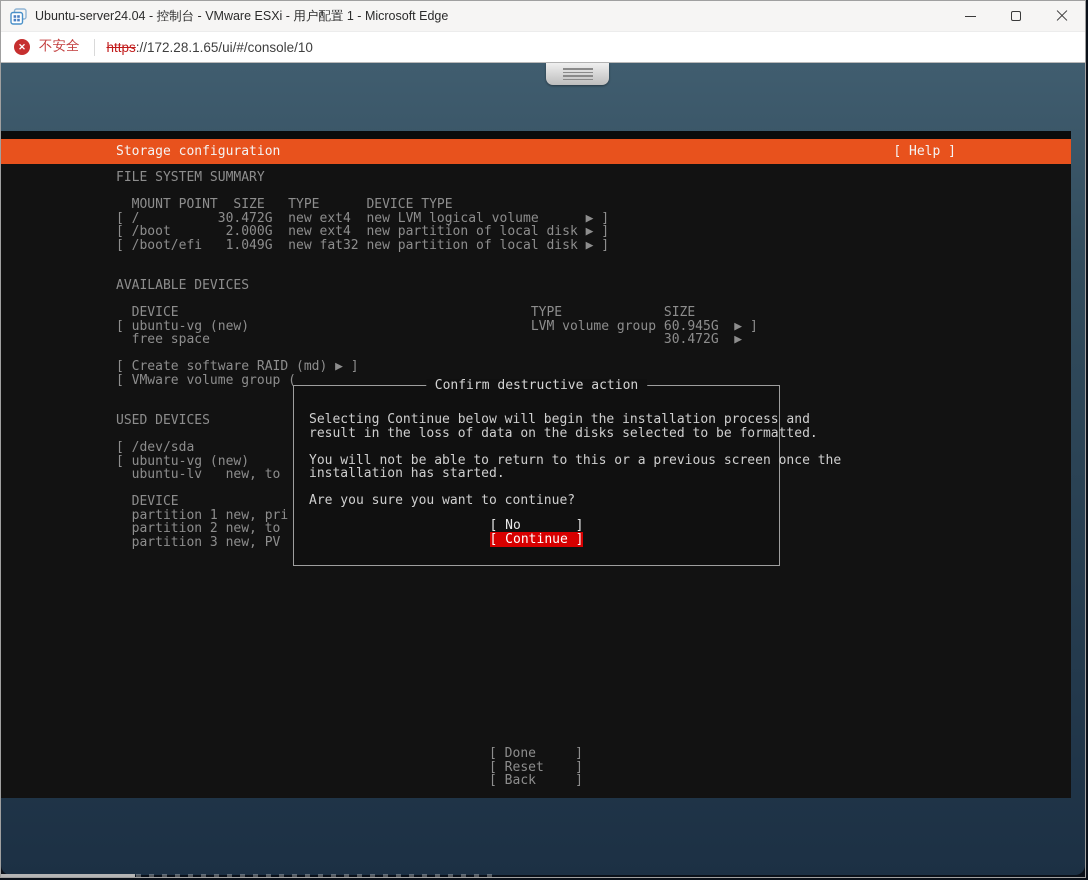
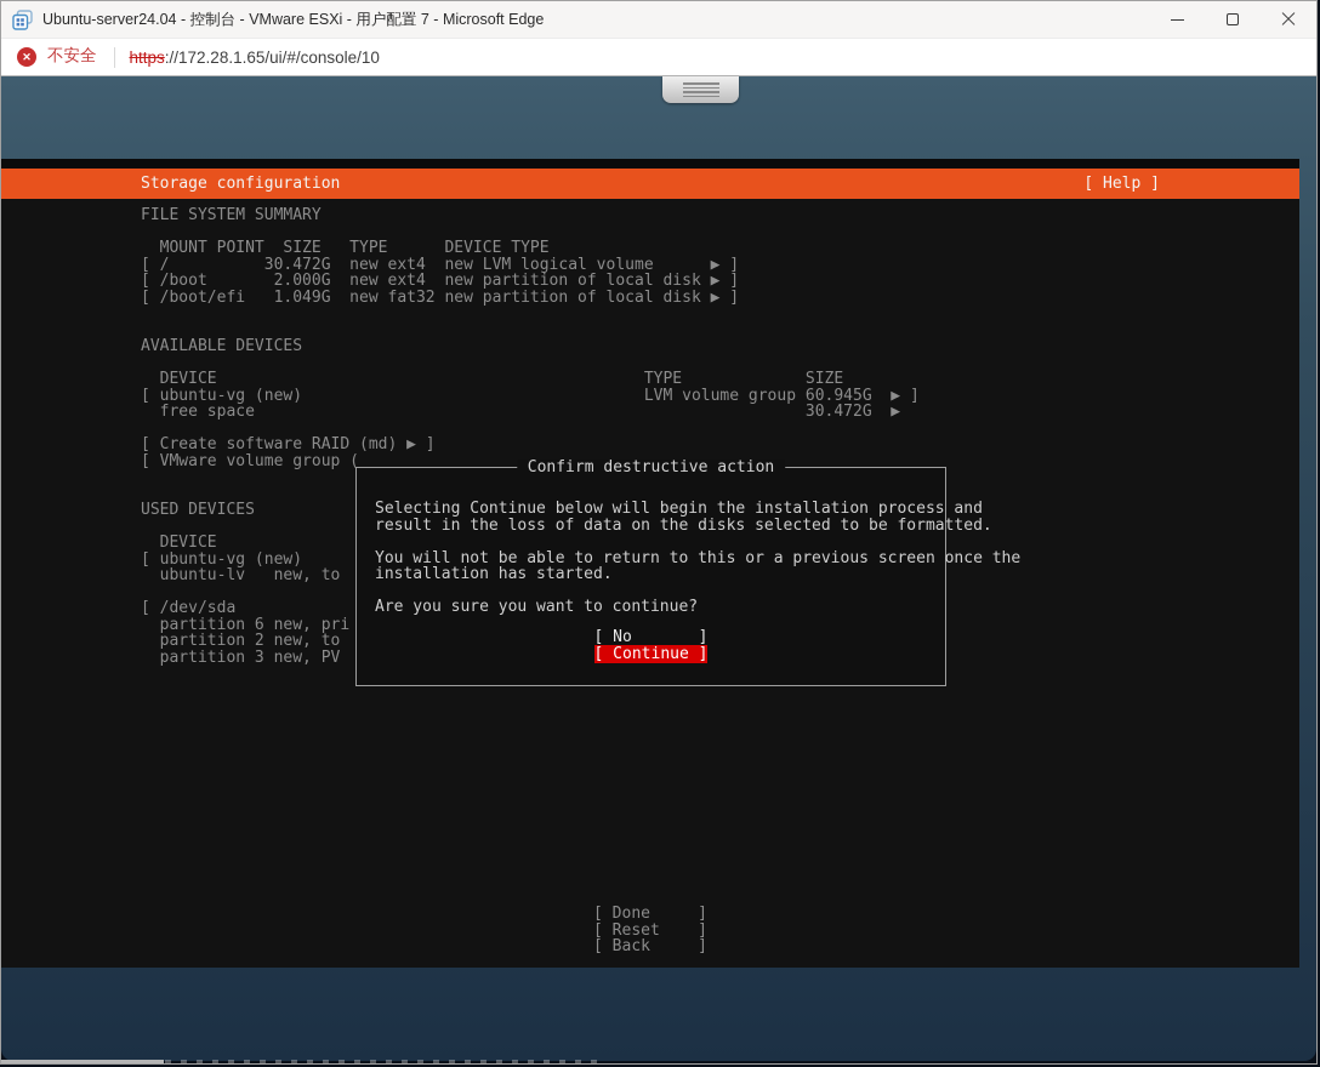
- Ubuntu-server24.04 - 控制台 - VMware ESXi - 用户配置 1 - Microsoft Edge
+ Ubuntu-server24.04 - 控制台 - VMware ESXi - 用户配置 7 - Microsoft Edge
  ✕
  不安全
  https://172.28.1.65/ui/#/console/10
  Storage configuration
  [ Help ]
  FILE SYSTEM SUMMARY
  MOUNT POINT SIZE TYPE DEVICE TYPE
  [ / 30.472G new ext4 new LVM logical volume ▶ ]
  [ /boot 2.000G new ext4 new partition of local disk ▶ ]
  [ /boot/efi 1.049G new fat32 new partition of local disk ▶ ]
  AVAILABLE DEVICES
  DEVICE TYPE SIZE
  [ ubuntu-vg (new) LVM volume group 60.945G ▶ ]
  free space 30.472G ▶
  [ Create software RAID (md) ▶ ]
  [ VMware volume group (
  USED DEVICES
- [ /dev/sda
+ DEVICE
  [ ubuntu-vg (new)
  ubuntu-lv new, to
- DEVICE
+ [ /dev/sda
- partition 1 new, pri
+ partition 6 new, pri
  partition 2 new, to
  partition 3 new, PV
  Confirm destructive action
  Selecting Continue below will begin the installation process and
  result in the loss of data on the disks selected to be formatted.
  You will not be able to return to this or a previous screen once the
  installation has started.
  Are you sure you want to continue?
  [ No ]
  [ Continue ]
  [ Done ]
  [ Reset ]
  [ Back ]
